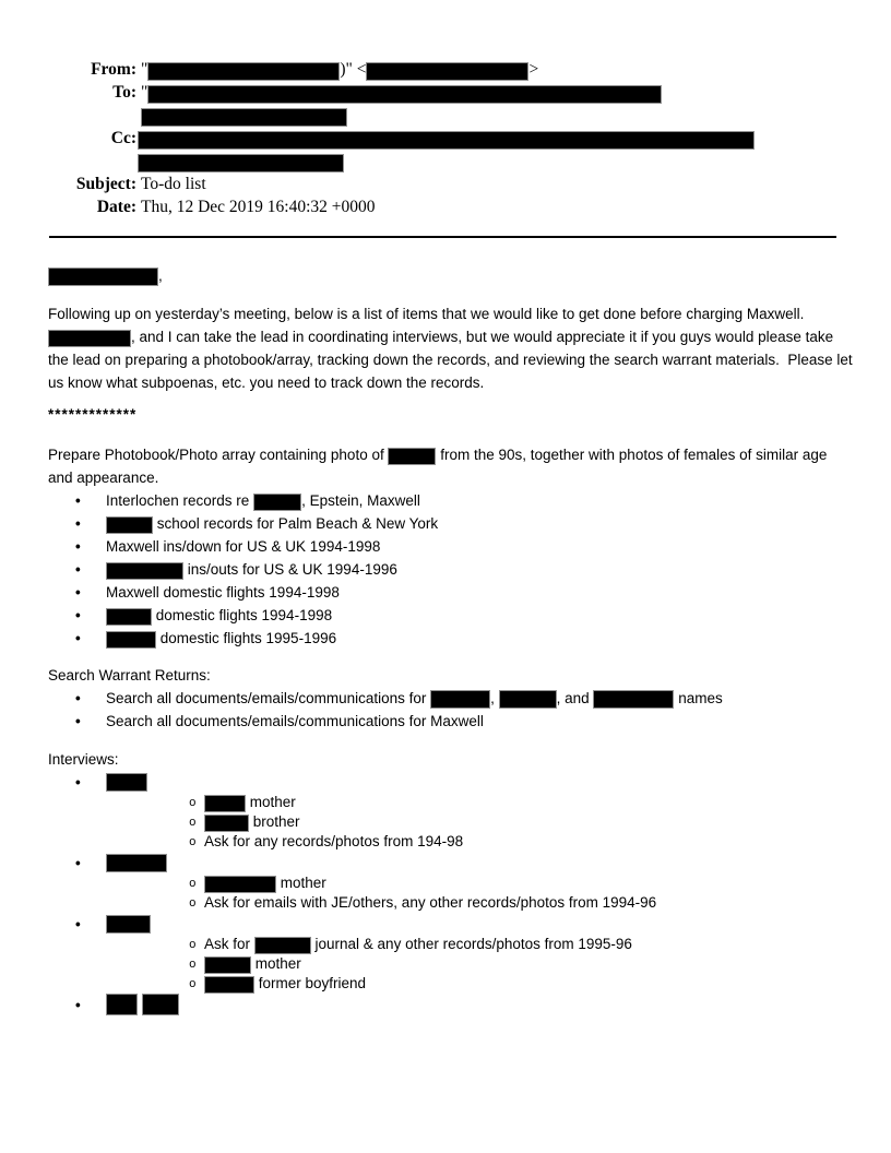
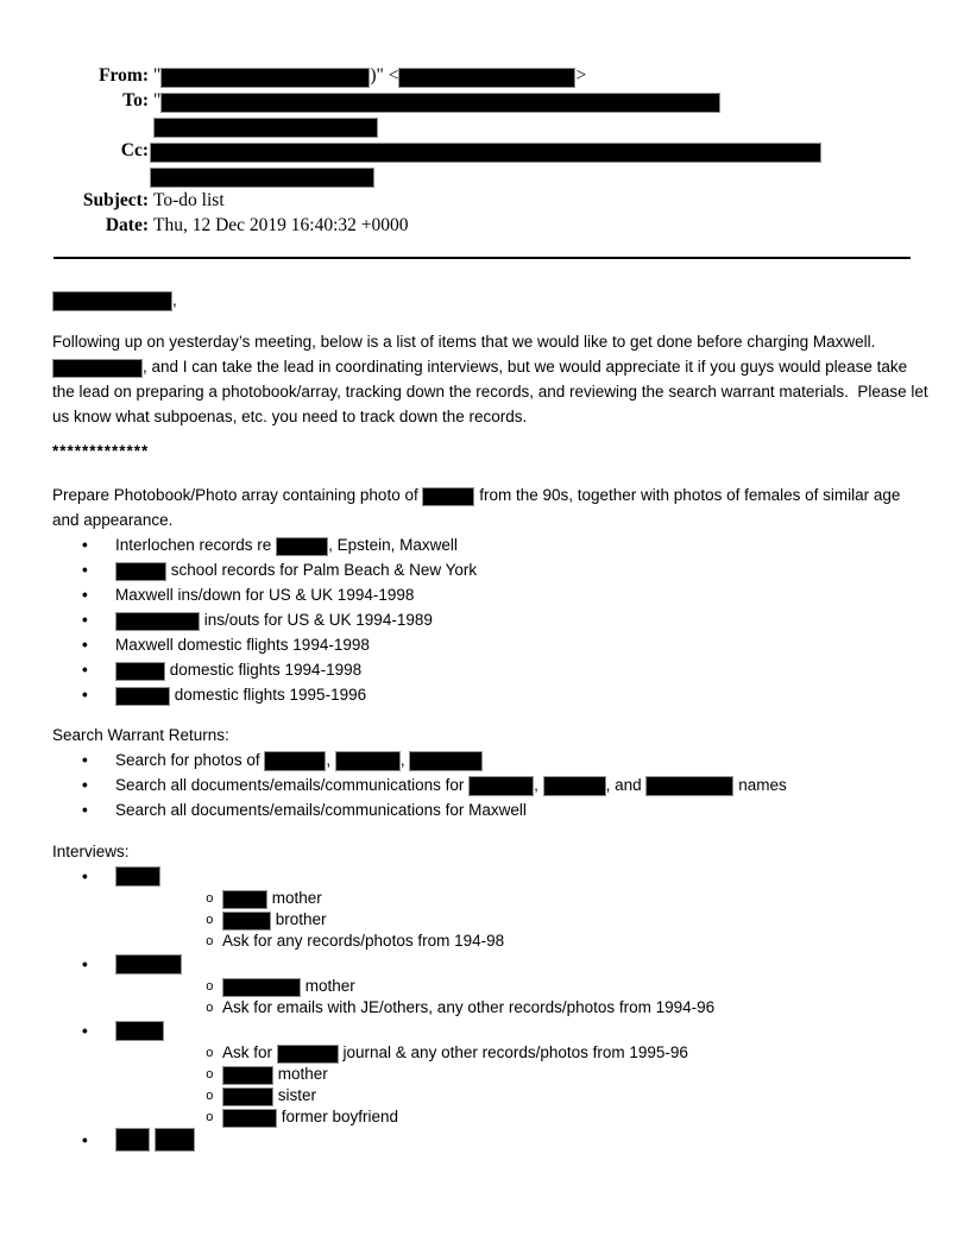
  From:
  " )" < >
  To:
  "
  Cc:
  Subject:
  To-do list
  Date:
  Thu, 12 Dec 2019 16:40:32 +0000
  ,
  Following up on yesterday’s meeting, below is a list of items that we would like to get done before charging Maxwell. , and I can take the lead in coordinating interviews, but we would appreciate it if you guys would please take the lead on preparing a photobook/array, tracking down the records, and reviewing the search warrant materials. Please let us know what subpoenas, etc. you need to track down the records.
  *************
  Prepare Photobook/Photo array containing photo of from the 90s, together with photos of females of similar age and appearance.
  Interlochen records re , Epstein, Maxwell
  school records for Palm Beach & New York
  Maxwell ins/down for US & UK 1994-1998
- ins/outs for US & UK 1994-1996
+ ins/outs for US & UK 1994-1989
  Maxwell domestic flights 1994-1998
  domestic flights 1994-1998
  domestic flights 1995-1996
  Search Warrant Returns:
+ Search for photos of , ,
  Search all documents/emails/communications for , , and names
  Search all documents/emails/communications for Maxwell
  Interviews:
  mother
  brother
  Ask for any records/photos from 194-98
  mother
  Ask for emails with JE/others, any other records/photos from 1994-96
  Ask for journal & any other records/photos from 1995-96
  mother
+ sister
  former boyfriend
